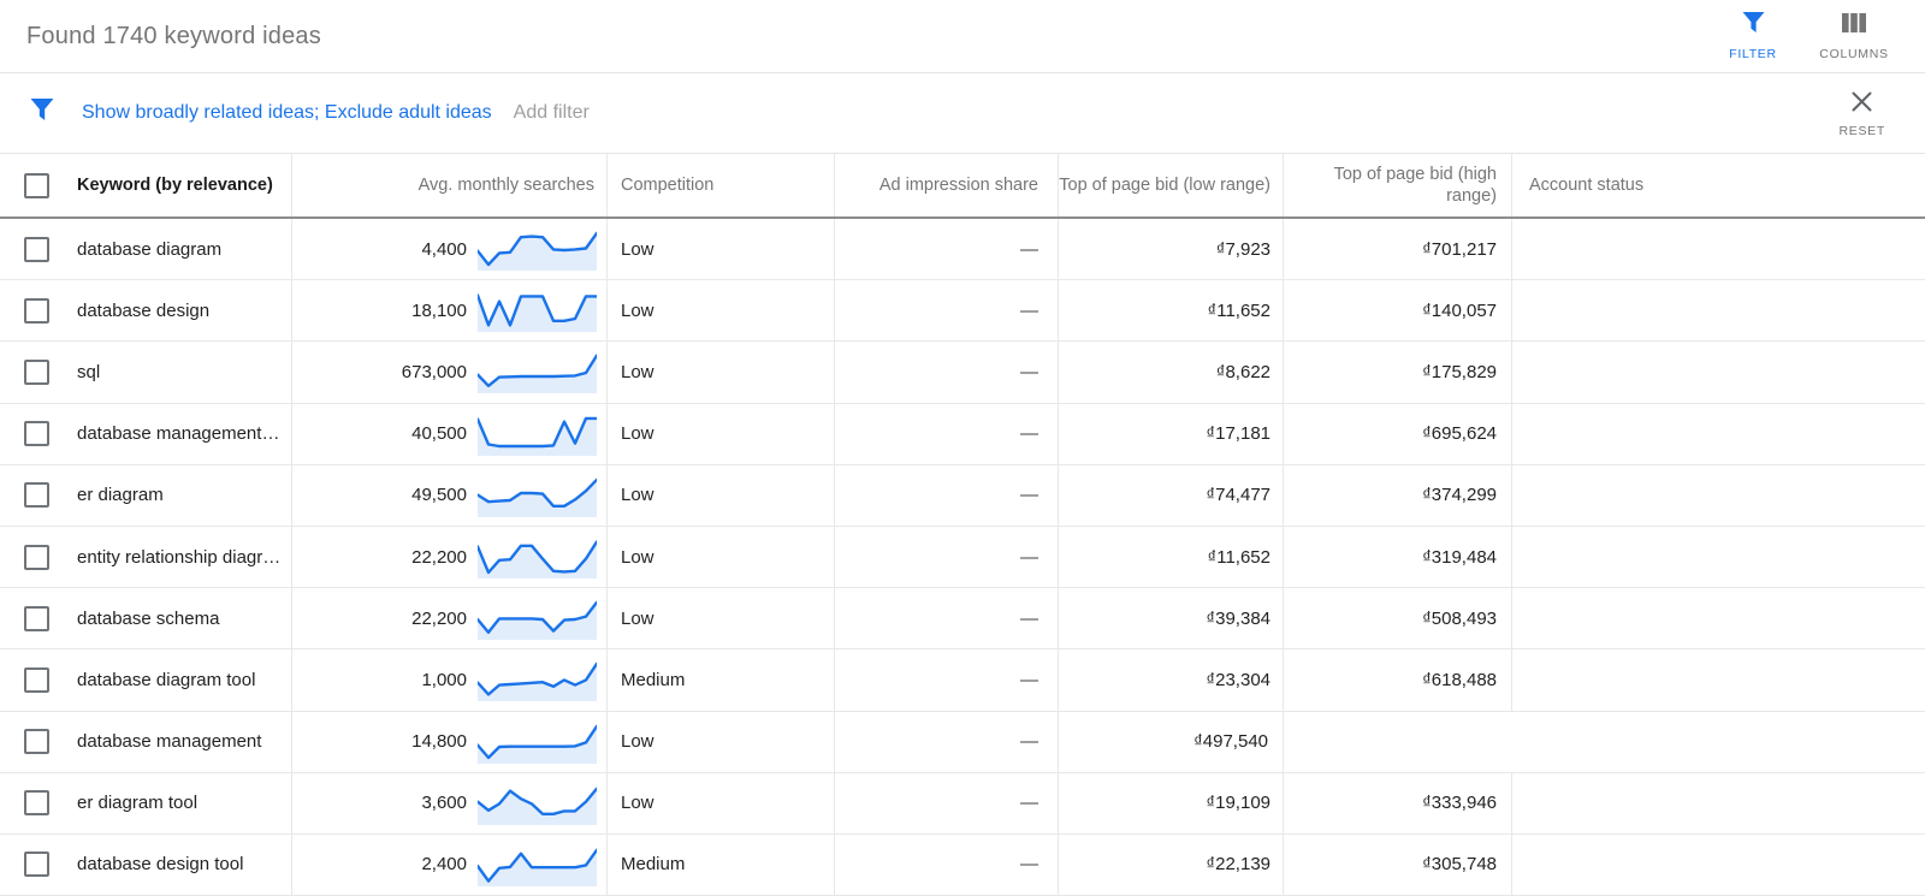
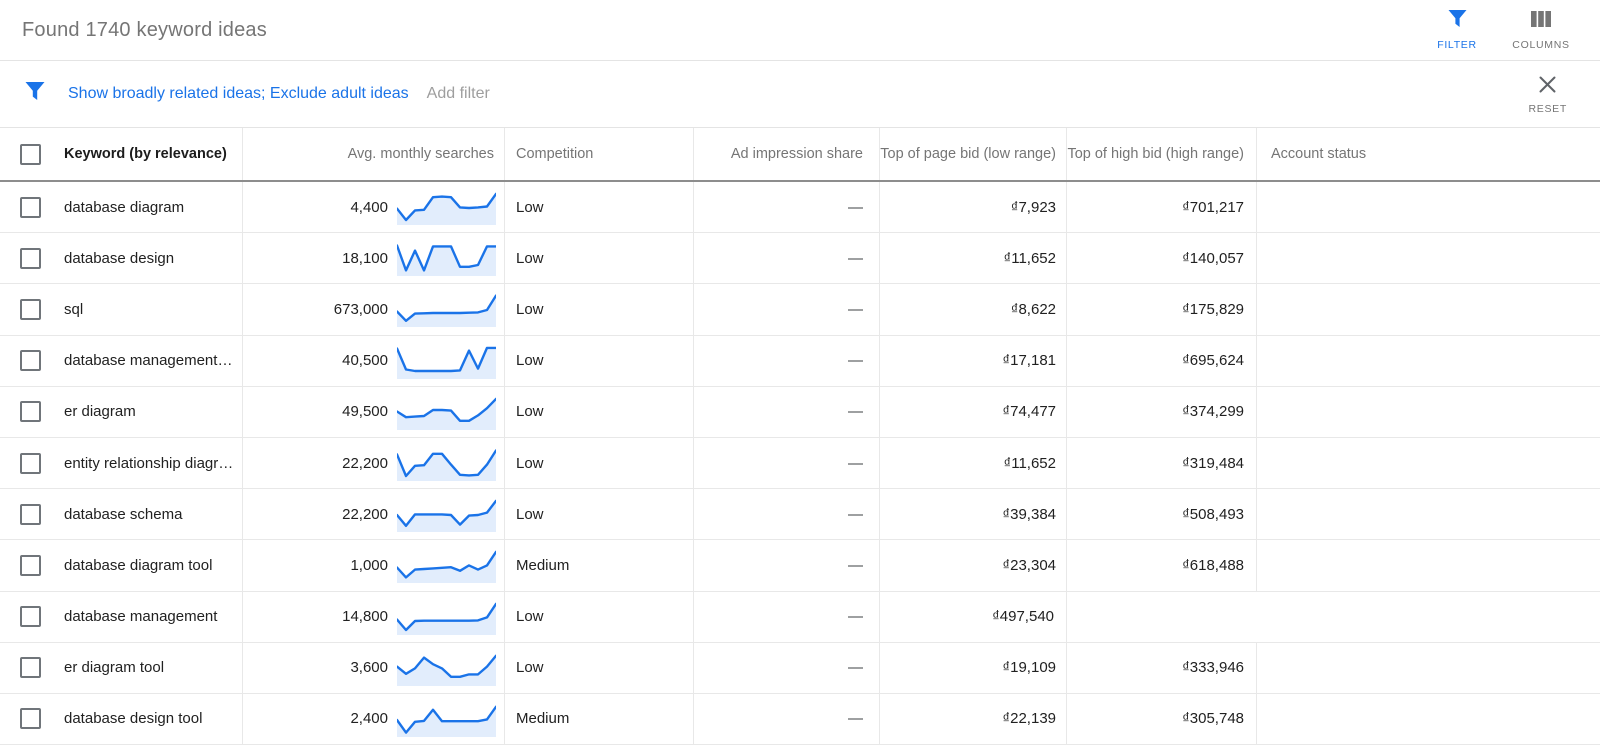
  Found 1740 keyword ideas
  FILTER
  COLUMNS
  Show broadly related ideas; Exclude adult ideas
  Add filter
  RESET
  Keyword (by relevance)
  Avg. monthly searches
  Competition
  Ad impression share
  Top of page bid (low range)
- Top of page bid (high range)
+ Top of high bid (high range)
  Account status
  database diagram
  4,400
  Low
  —
  ₫7,923
  ₫701,217
  database design
  18,100
  Low
  —
  ₫11,652
  ₫140,057
  sql
  673,000
  Low
  —
  ₫8,622
  ₫175,829
  database management…
  40,500
  Low
  —
  ₫17,181
  ₫695,624
  er diagram
  49,500
  Low
  —
  ₫74,477
  ₫374,299
  entity relationship diagr…
  22,200
  Low
  —
  ₫11,652
  ₫319,484
  database schema
  22,200
  Low
  —
  ₫39,384
  ₫508,493
  database diagram tool
  1,000
  Medium
  —
  ₫23,304
  ₫618,488
  database management
  14,800
  Low
  —
  ₫497,540
  er diagram tool
  3,600
  Low
  —
  ₫19,109
  ₫333,946
  database design tool
  2,400
  Medium
  —
  ₫22,139
  ₫305,748
